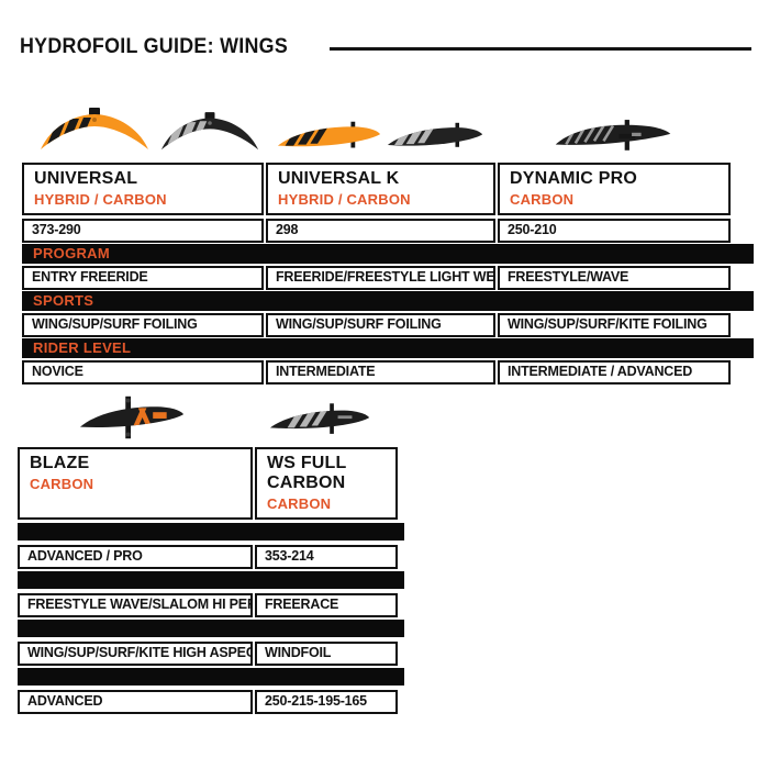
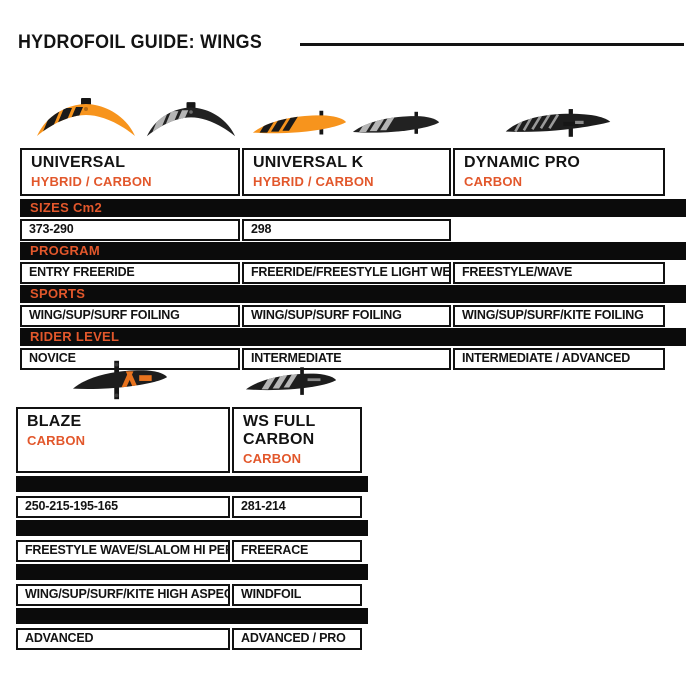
  HYDROFOIL GUIDE: WINGS
  UNIVERSAL
  HYBRID / CARBON
  UNIVERSAL K
  HYBRID / CARBON
  DYNAMIC PRO
  CARBON
+ SIZES Cm2
  373-290
  298
- 250-210
  PROGRAM
  ENTRY FREERIDE
  FREERIDE/FREESTYLE LIGHT WE
  FREESTYLE/WAVE
  SPORTS
  WING/SUP/SURF FOILING
  WING/SUP/SURF FOILING
  WING/SUP/SURF/KITE FOILING
  RIDER LEVEL
  NOVICE
  INTERMEDIATE
  INTERMEDIATE / ADVANCED
  BLAZE
  CARBON
  WS FULL CARBON
  CARBON
- ADVANCED / PRO
+ 250-215-195-165
- 353-214
+ 281-214
  FREESTYLE WAVE/SLALOM HI PER
  FREERACE
  WING/SUP/SURF/KITE HIGH ASPEC
  WINDFOIL
  ADVANCED
- 250-215-195-165
+ ADVANCED / PRO
